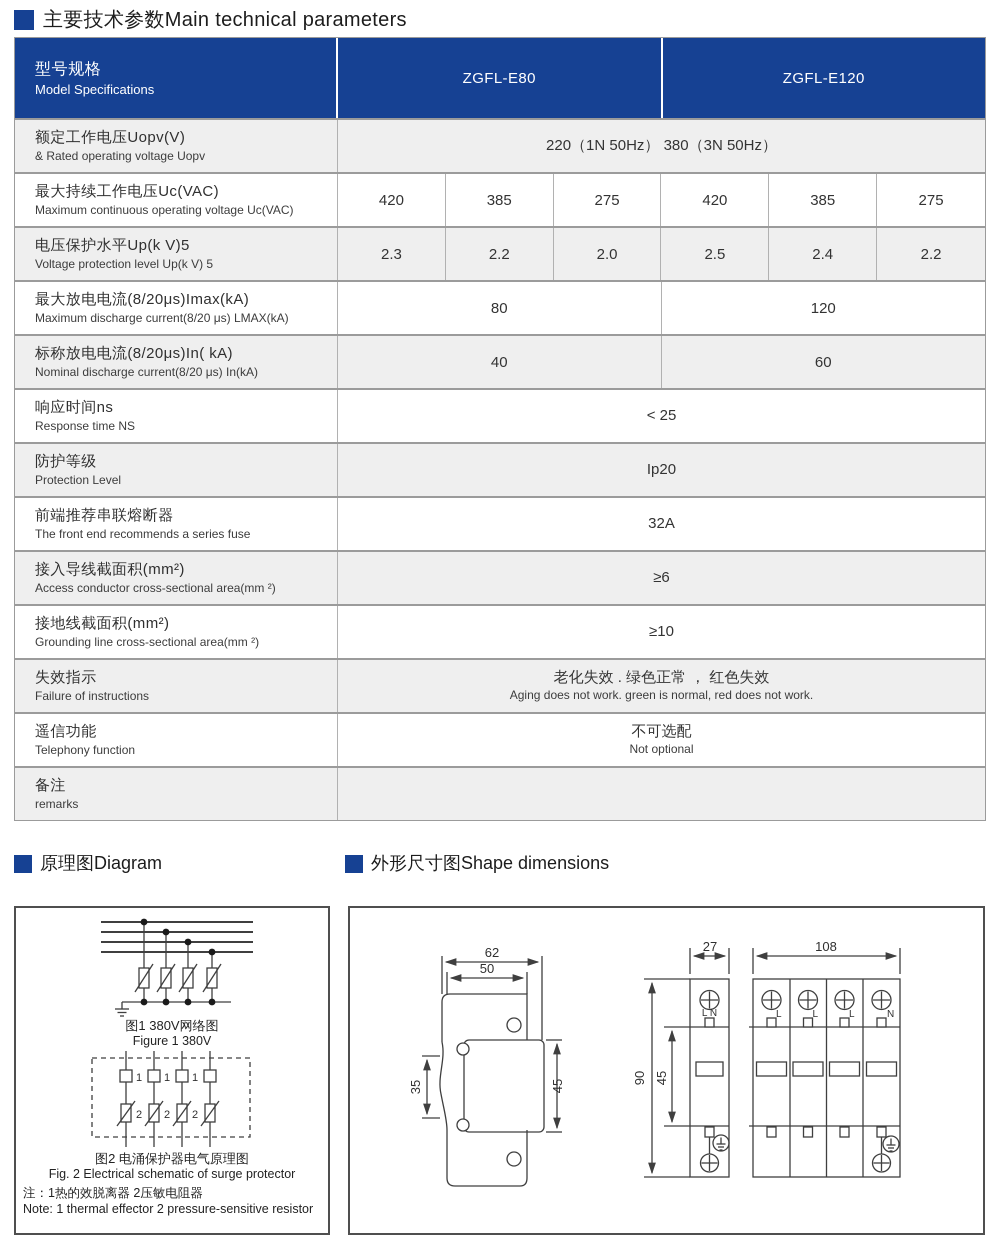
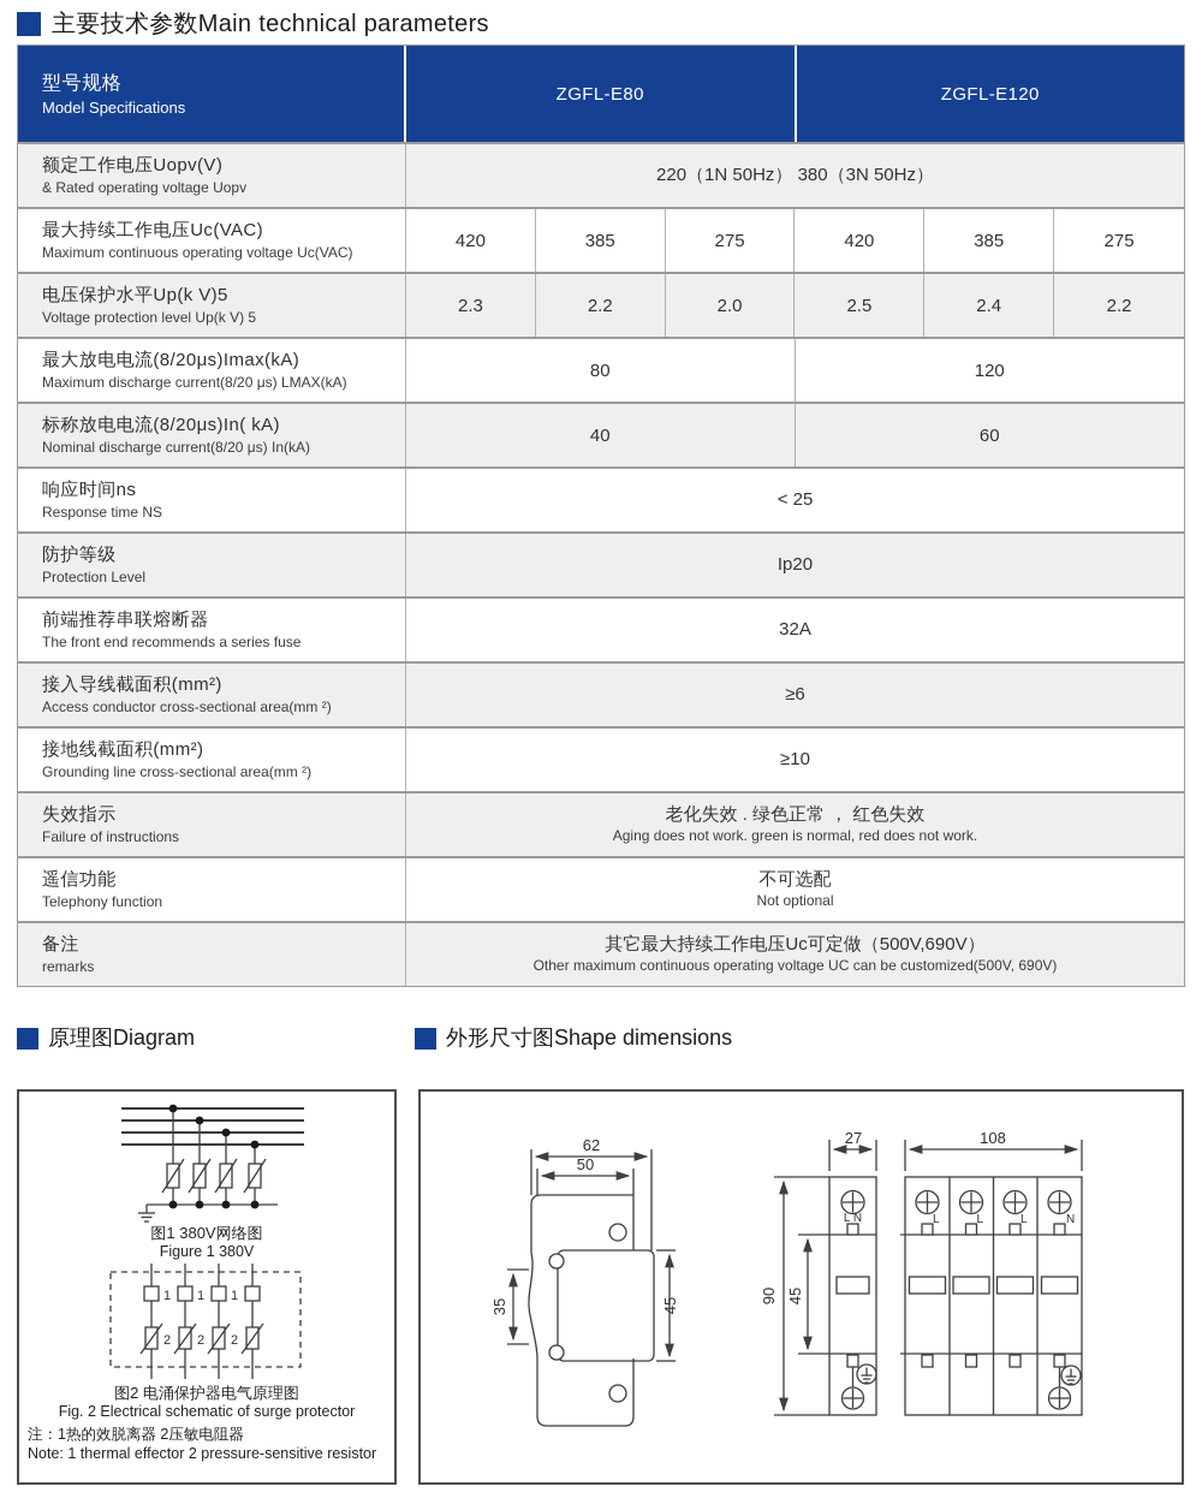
  主要技术参数Main technical parameters
  型号规格
  Model Specifications
  ZGFL-E80
  ZGFL-E120
  额定工作电压Uopv(V)
  & Rated operating voltage Uopv
  220（1N 50Hz） 380（3N 50Hz）
  最大持续工作电压Uc(VAC)
  Maximum continuous operating voltage Uc(VAC)
  420
  385
  275
  420
  385
  275
  电压保护水平Up(k V)5
  Voltage protection level Up(k V) 5
  2.3
  2.2
  2.0
  2.5
  2.4
  2.2
  最大放电电流(8/20μs)Imax(kA)
  Maximum discharge current(8/20 μs) LMAX(kA)
  80
  120
  标称放电电流(8/20μs)In( kA)
  Nominal discharge current(8/20 μs) In(kA)
  40
  60
  响应时间ns
  Response time NS
  < 25
  防护等级
  Protection Level
  Ip20
  前端推荐串联熔断器
  The front end recommends a series fuse
  32A
  接入导线截面积(mm²)
  Access conductor cross-sectional area(mm ²)
  ≥6
  接地线截面积(mm²)
  Grounding line cross-sectional area(mm ²)
  ≥10
  失效指示
  Failure of instructions
  老化失效 . 绿色正常 ， 红色失效
  Aging does not work. green is normal, red does not work.
  遥信功能
  Telephony function
  不可选配
  Not optional
  备注
  remarks
+ 其它最大持续工作电压Uc可定做（500V,690V）
+ Other maximum continuous operating voltage UC can be customized(500V, 690V)
  原理图Diagram
  外形尺寸图Shape dimensions
  图1 380V网络图
  Figure 1 380V
  1
  1
  1
  2
  2
  2
  图2 电涌保护器电气原理图
  Fig. 2 Electrical schematic of surge protector
  注：1热的效脱离器 2压敏电阻器
  Note: 1 thermal effector 2 pressure-sensitive resistor
  62
  50
  27
  L N
  108
  L
  L
  L
  N
